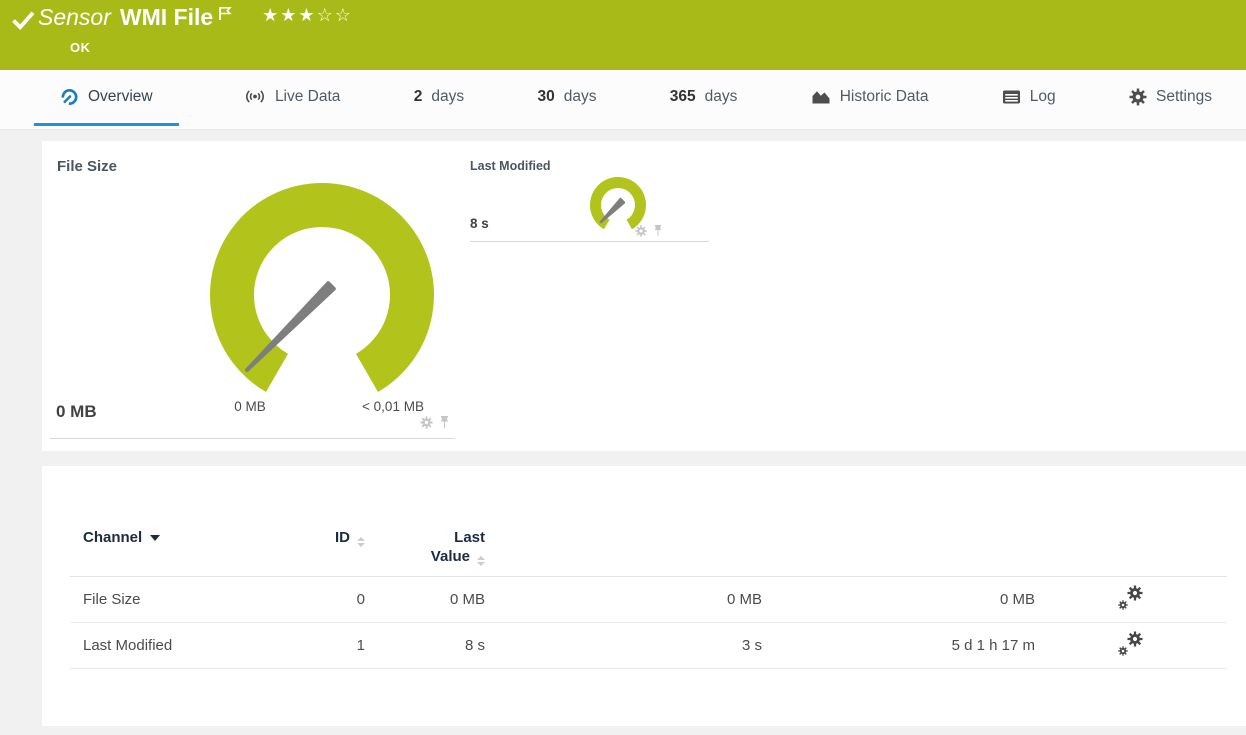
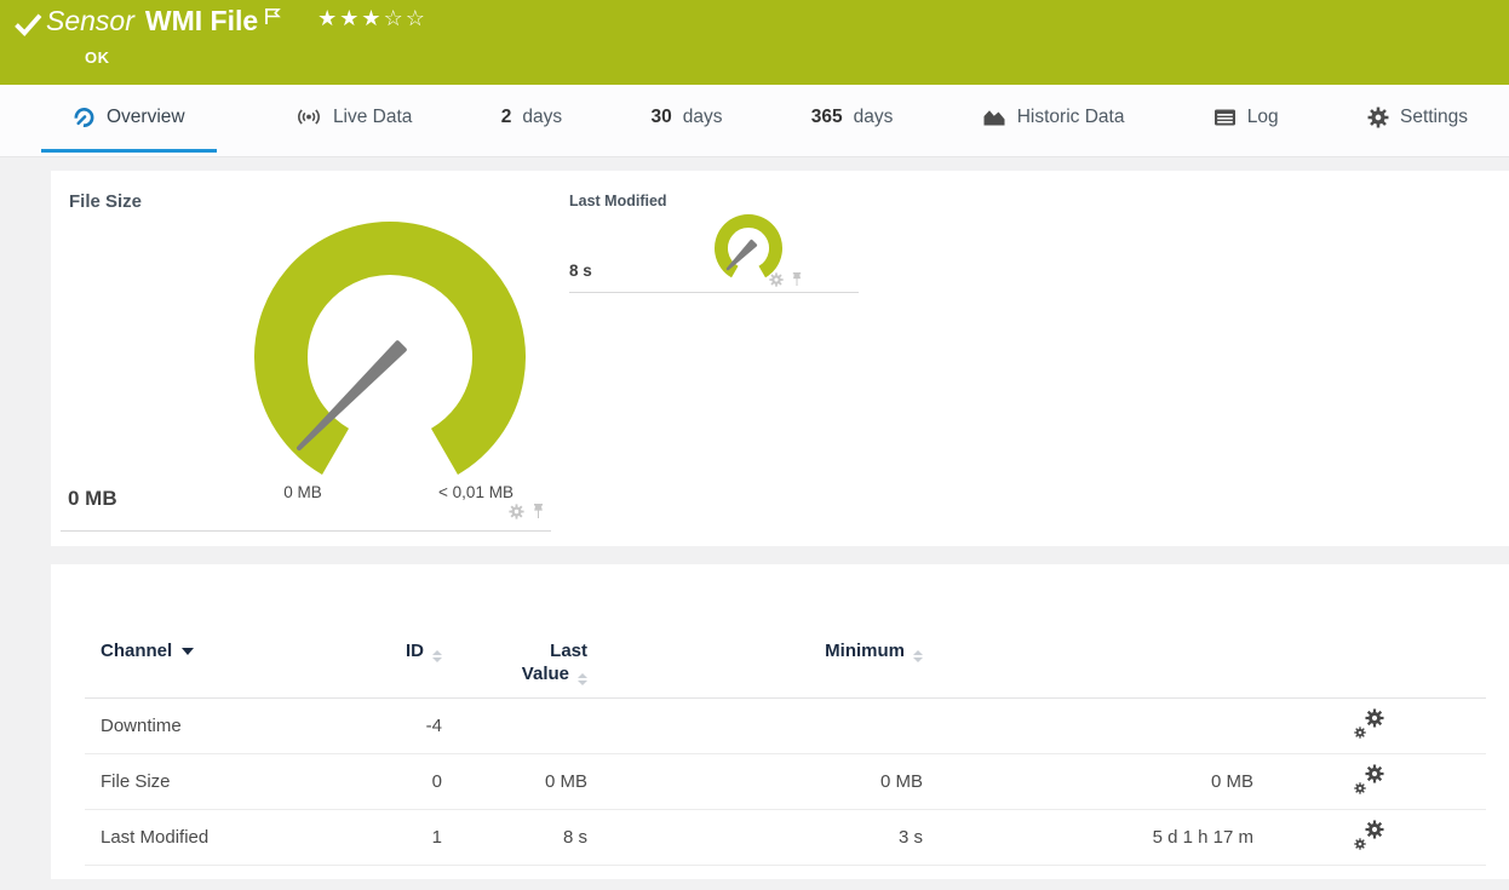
  Sensor
  WMI File
  ★★★☆☆
  OK
  Overview
  Live Data
  2
  days
  30
  days
  365
  days
  Historic Data
  Log
  Settings
  File Size
  0 MB
  < 0,01 MB
  0 MB
  Last Modified
  8 s
  Channel
  ID
  Last
  Value
+ Minimum
+ Downtime
+ -4
  File Size
  0
  0 MB
  0 MB
  0 MB
  Last Modified
  1
  8 s
  3 s
  5 d 1 h 17 m
